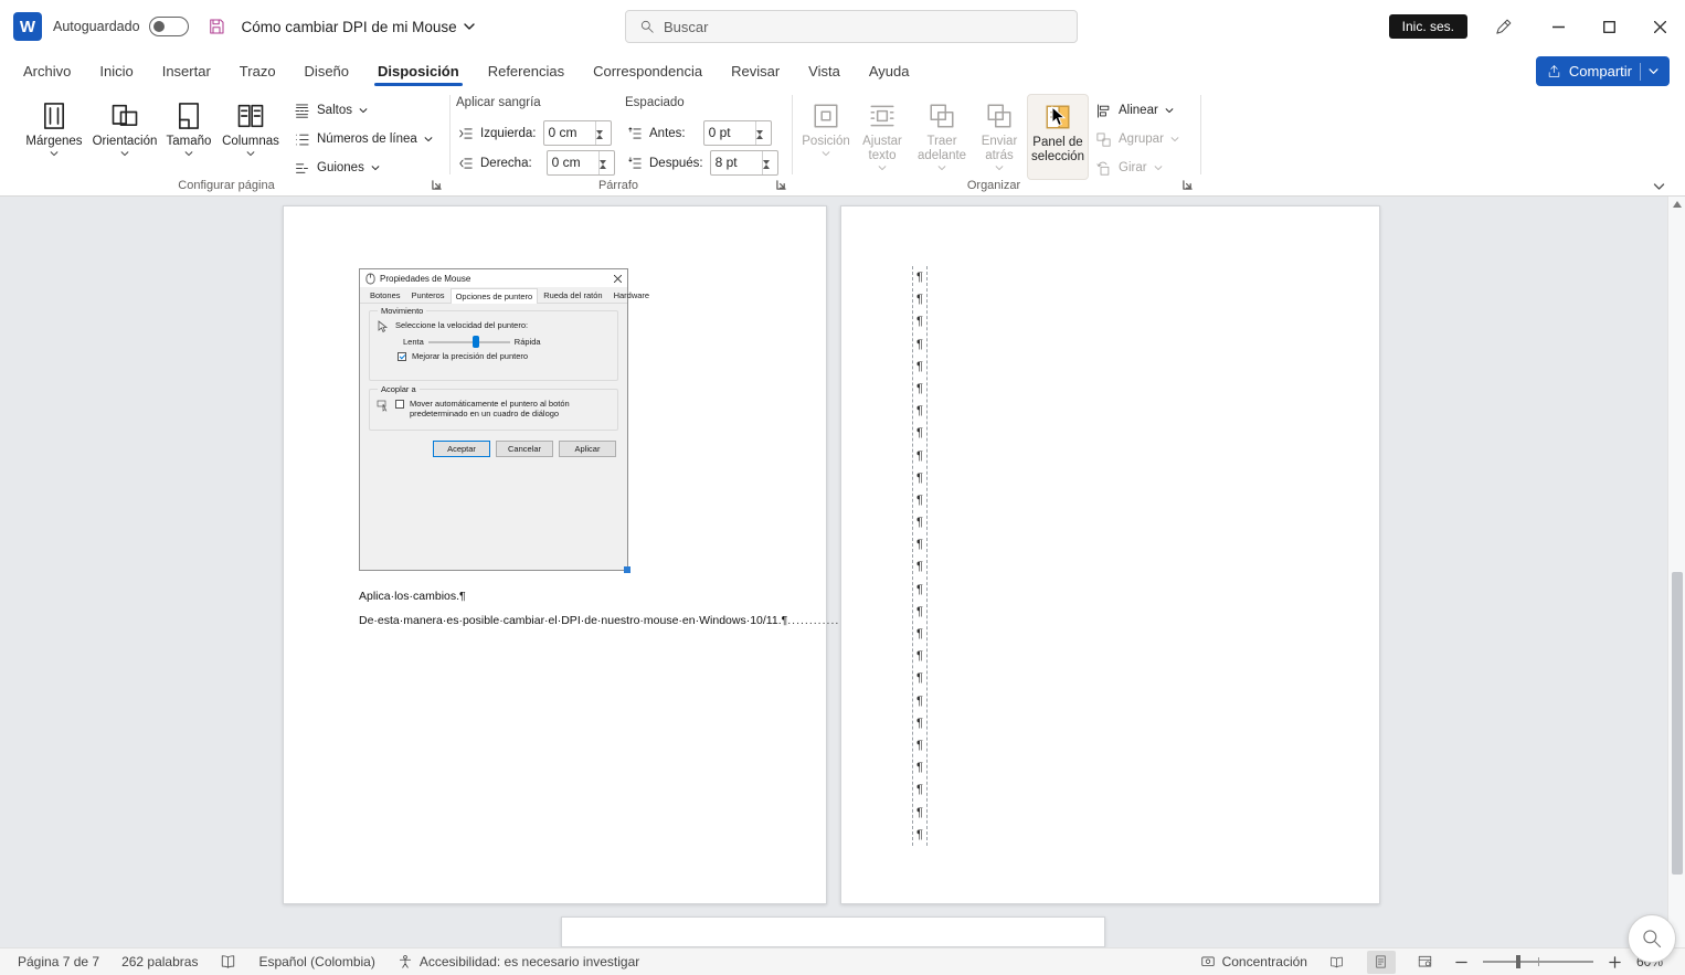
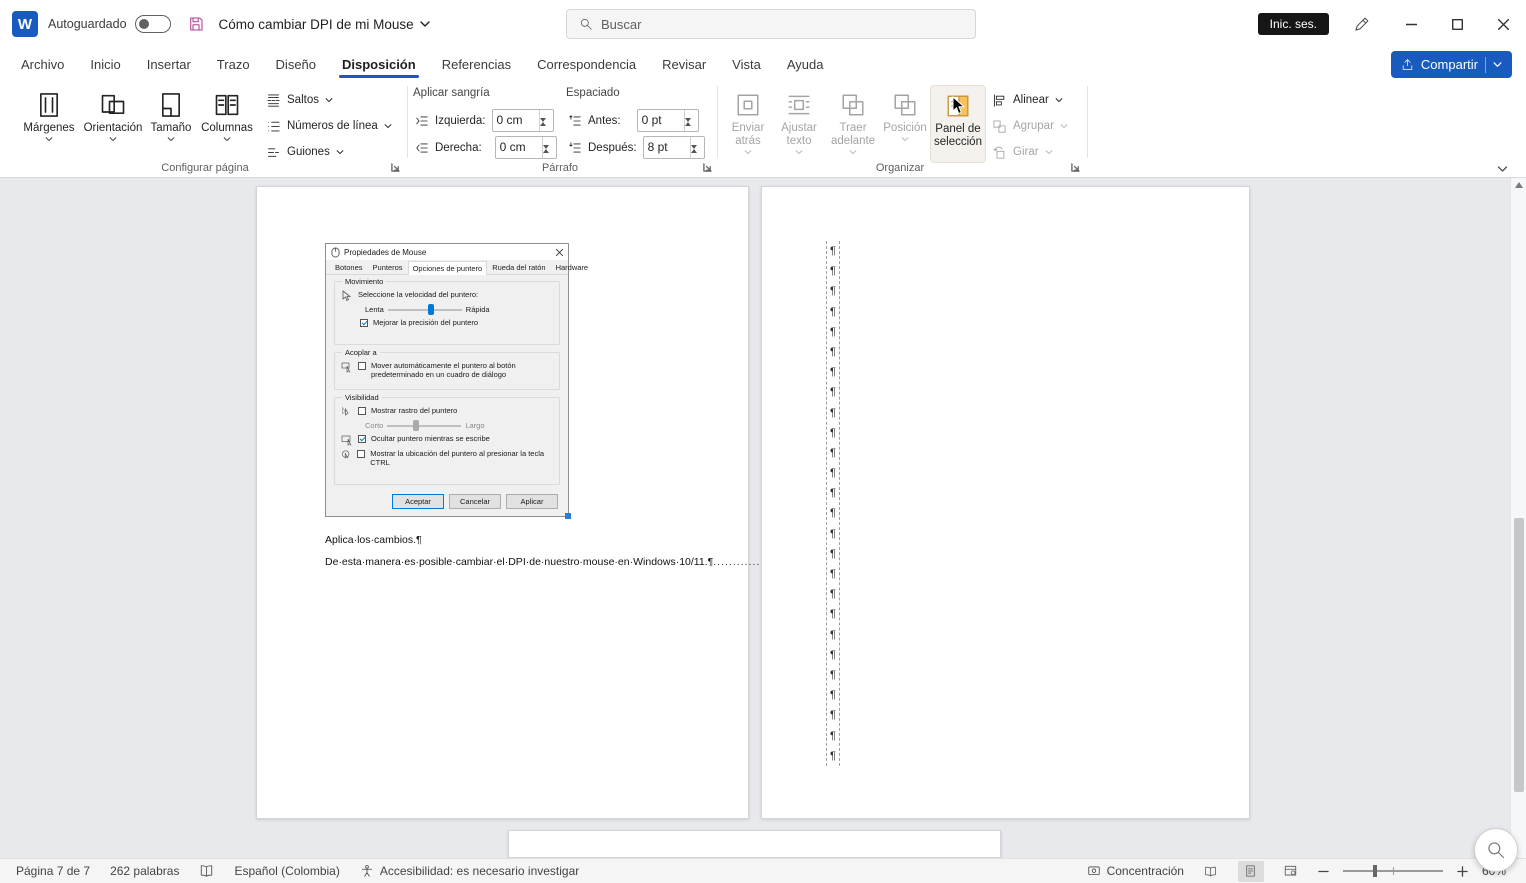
  W
  Autoguardado
  Cómo cambiar DPI de mi Mouse
  Buscar
  Inic. ses.
  Archivo
  Inicio
  Insertar
  Trazo
  Diseño
  Disposición
  Referencias
  Correspondencia
  Revisar
  Vista
  Ayuda
  Compartir
  Márgenes
  Orientación
  Tamaño
  Columnas
  Saltos
  Números de línea
  Guiones
  Configurar página
  Aplicar sangría
  Izquierda:
  0 cm
  Derecha:
  0 cm
  Espaciado
  Antes:
  0 pt
  Después:
  8 pt
  Párrafo
- Posición
+ Enviar atrás
  Ajustar texto
  Traer adelante
- Enviar atrás
+ Posición
  Panel de selección
  Alinear
  Agrupar
  Girar
  Organizar
  Propiedades de Mouse
  Botones
  Punteros
  Opciones de puntero
  Rueda del ratón
  Hardware
  Movimiento
  Seleccione la velocidad del puntero:
  Lenta
  Rápida
  Mejorar la precisión del puntero
  Acoplar a
  Mover automáticamente el puntero al botón predeterminado en un cuadro de diálogo
+ Visibilidad
+ Mostrar rastro del puntero
+ Corto
+ Largo
+ Ocultar puntero mientras se escribe
+ Mostrar la ubicación del puntero al presionar la tecla CTRL
  Aceptar
  Cancelar
  Aplicar
  Aplica·los·cambios.¶
  De·esta·manera·es·posible·cambiar·el·DPI·de·nuestro·mouse·en·Windows·10/11.¶............
  ¶
  ¶
  ¶
  ¶
  ¶
  ¶
  ¶
  ¶
  ¶
  ¶
  ¶
  ¶
  ¶
  ¶
  ¶
  ¶
  ¶
  ¶
  ¶
  ¶
  ¶
  ¶
  ¶
  ¶
  ¶
  ¶
  Página 7 de 7
  262 palabras
  Español (Colombia)
  Accesibilidad: es necesario investigar
  Concentración
